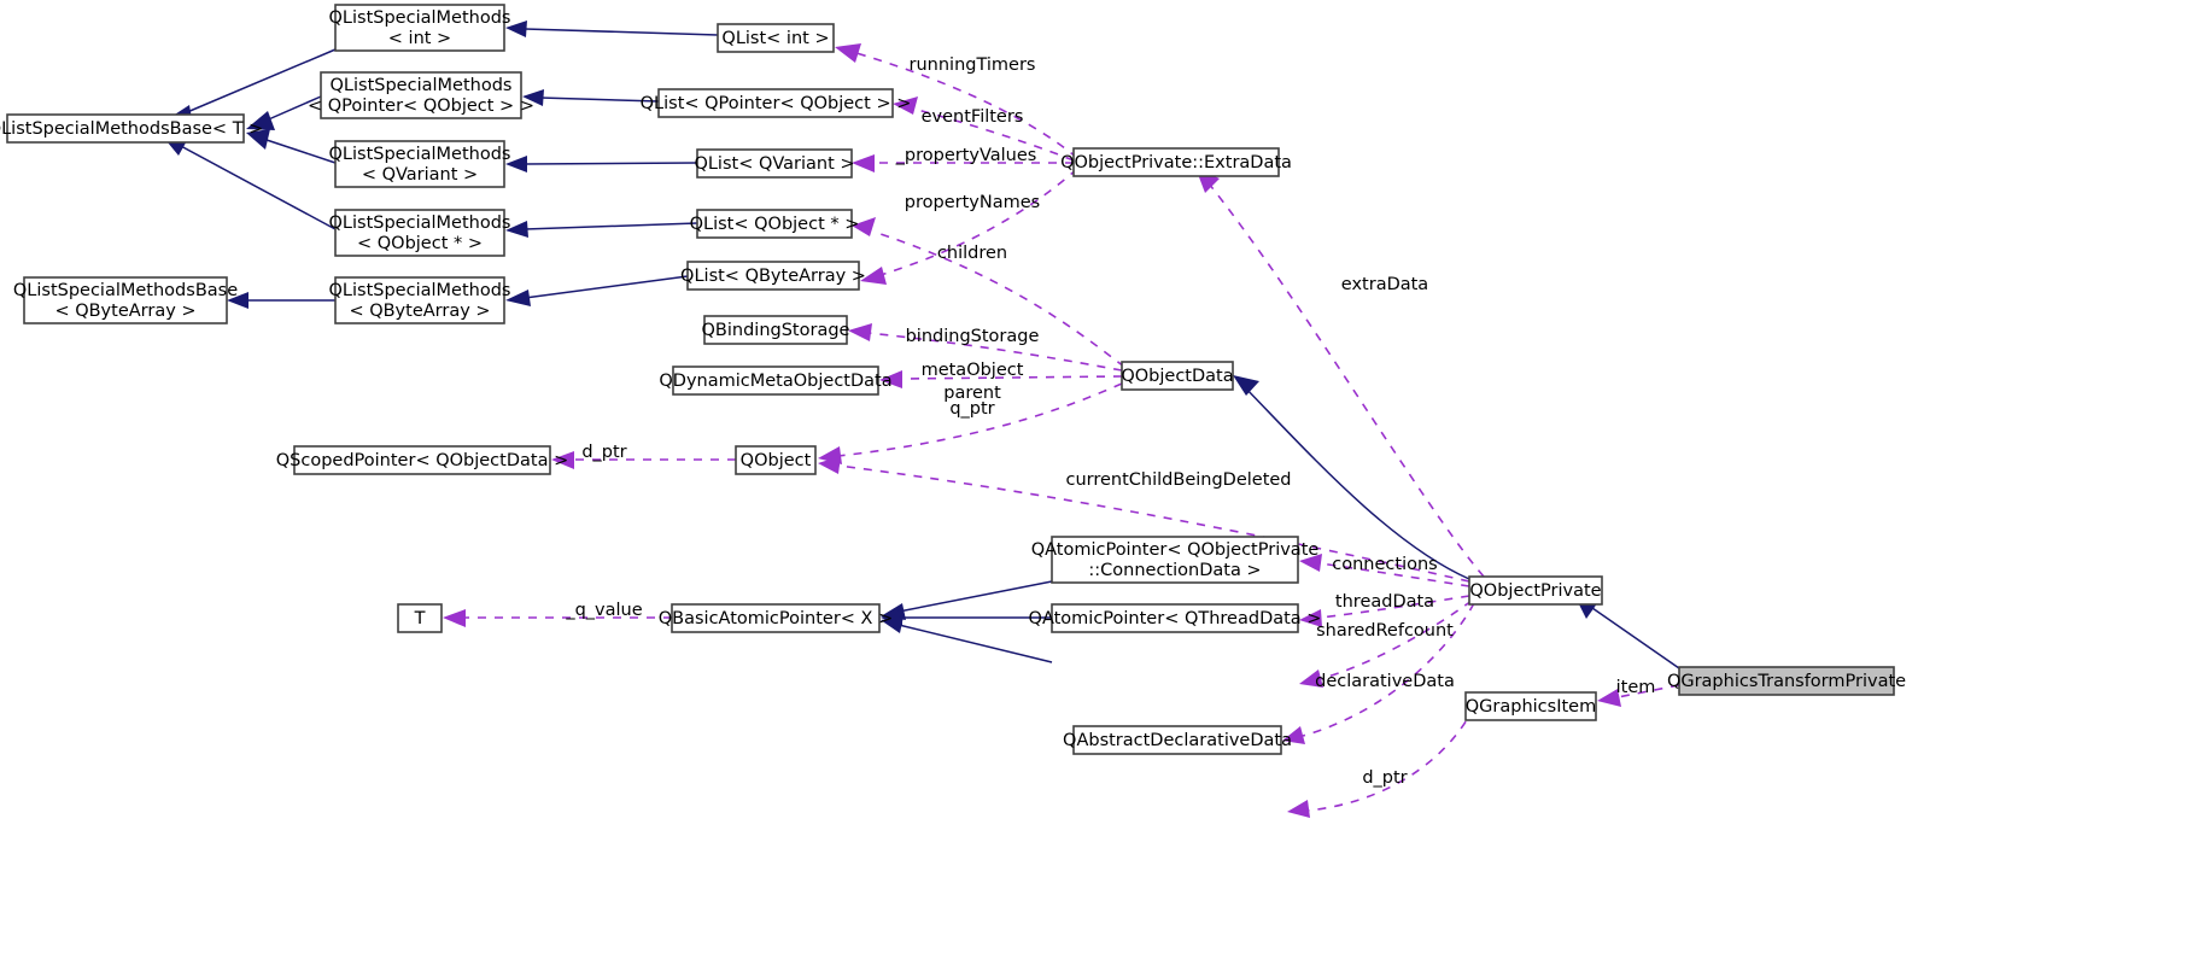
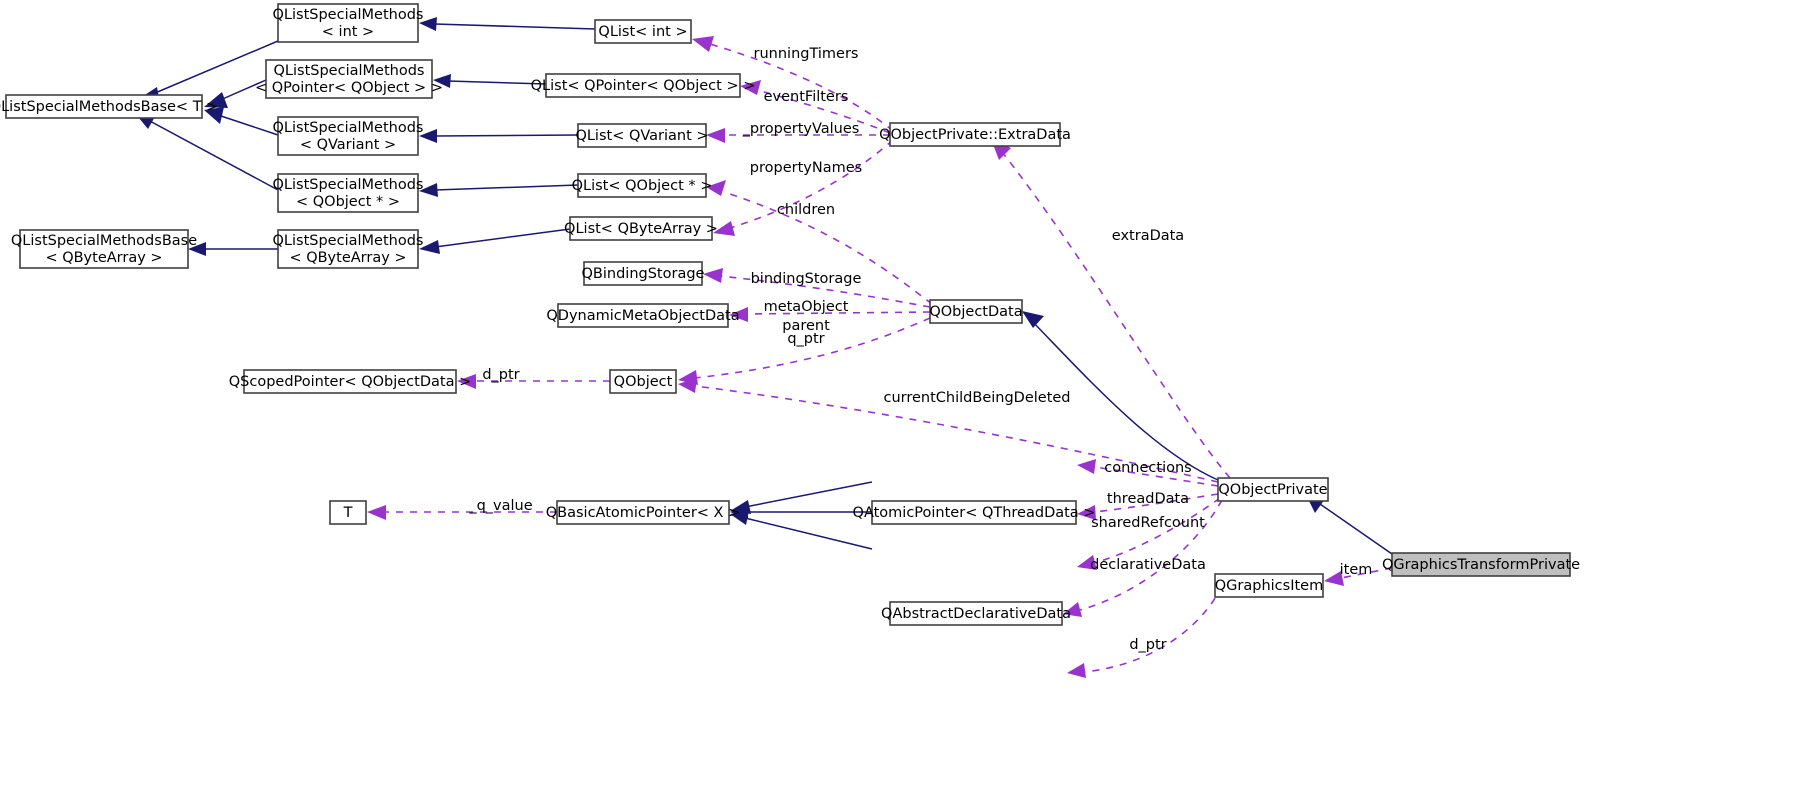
  QListSpecialMethods
  < int >
  QListSpecialMethods
  < QPointer< QObject > >
  QListSpecialMethods
  < QVariant >
  QListSpecialMethods
  < QObject * >
  QListSpecialMethods
  < QByteArray >
  ListSpecialMethodsBase< T >
  QListSpecialMethodsBase
  < QByteArray >
  QList< int >
  QList< QPointer< QObject > >
  QList< QVariant >
  QList< QObject * >
  QList< QByteArray >
  QBindingStorage
  QDynamicMetaObjectData
  QScopedPointer< QObjectData >
  QObject
  QObjectData
  QObjectPrivate::ExtraData
  T
  QBasicAtomicPointer< X >
- QAtomicPointer< QObjectPrivate
- ::ConnectionData >
  QAtomicPointer< QThreadData >
  QAbstractDeclarativeData
  QObjectPrivate
  QGraphicsItem
  QGraphicsTransformPrivate
  runningTimers
  eventFilters
  _propertyValues
  propertyNames
  children
  bindingStorage
  metaObject
  parent
  q_ptr
  extraData
  d_ptr
  currentChildBeingDeleted
  _q_value
  connections
  threadData
  sharedRefcount
  declarativeData
  d_ptr
  item
